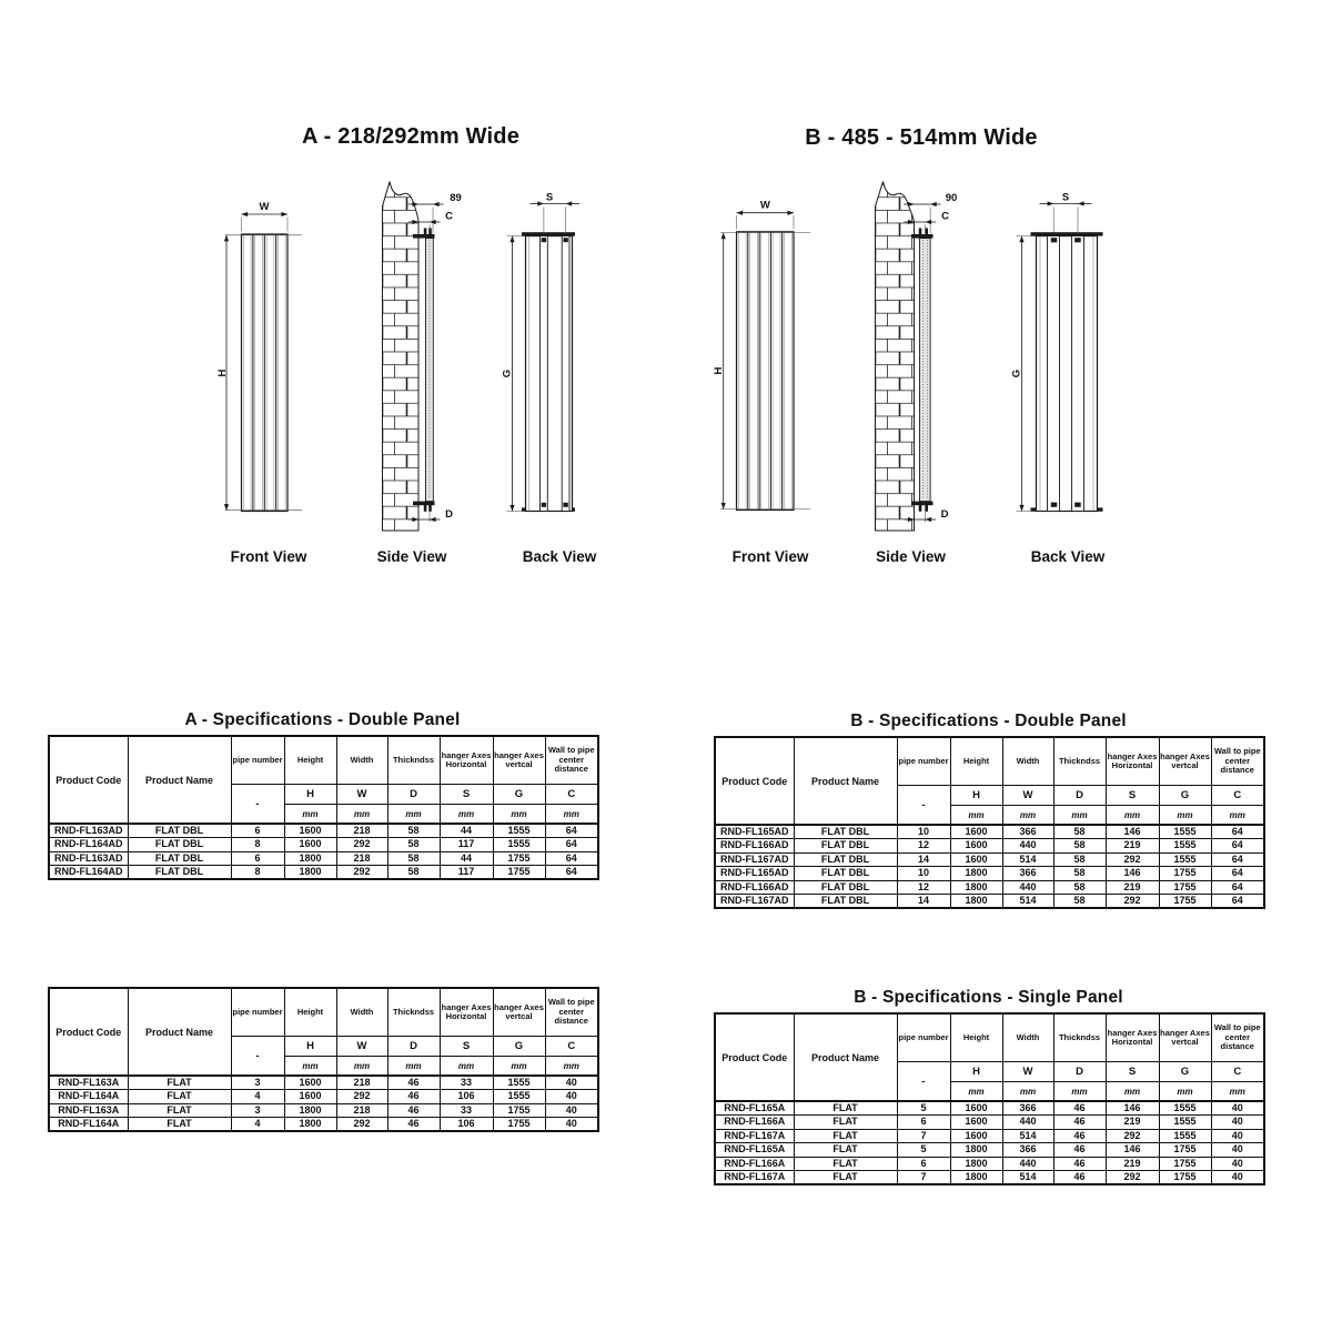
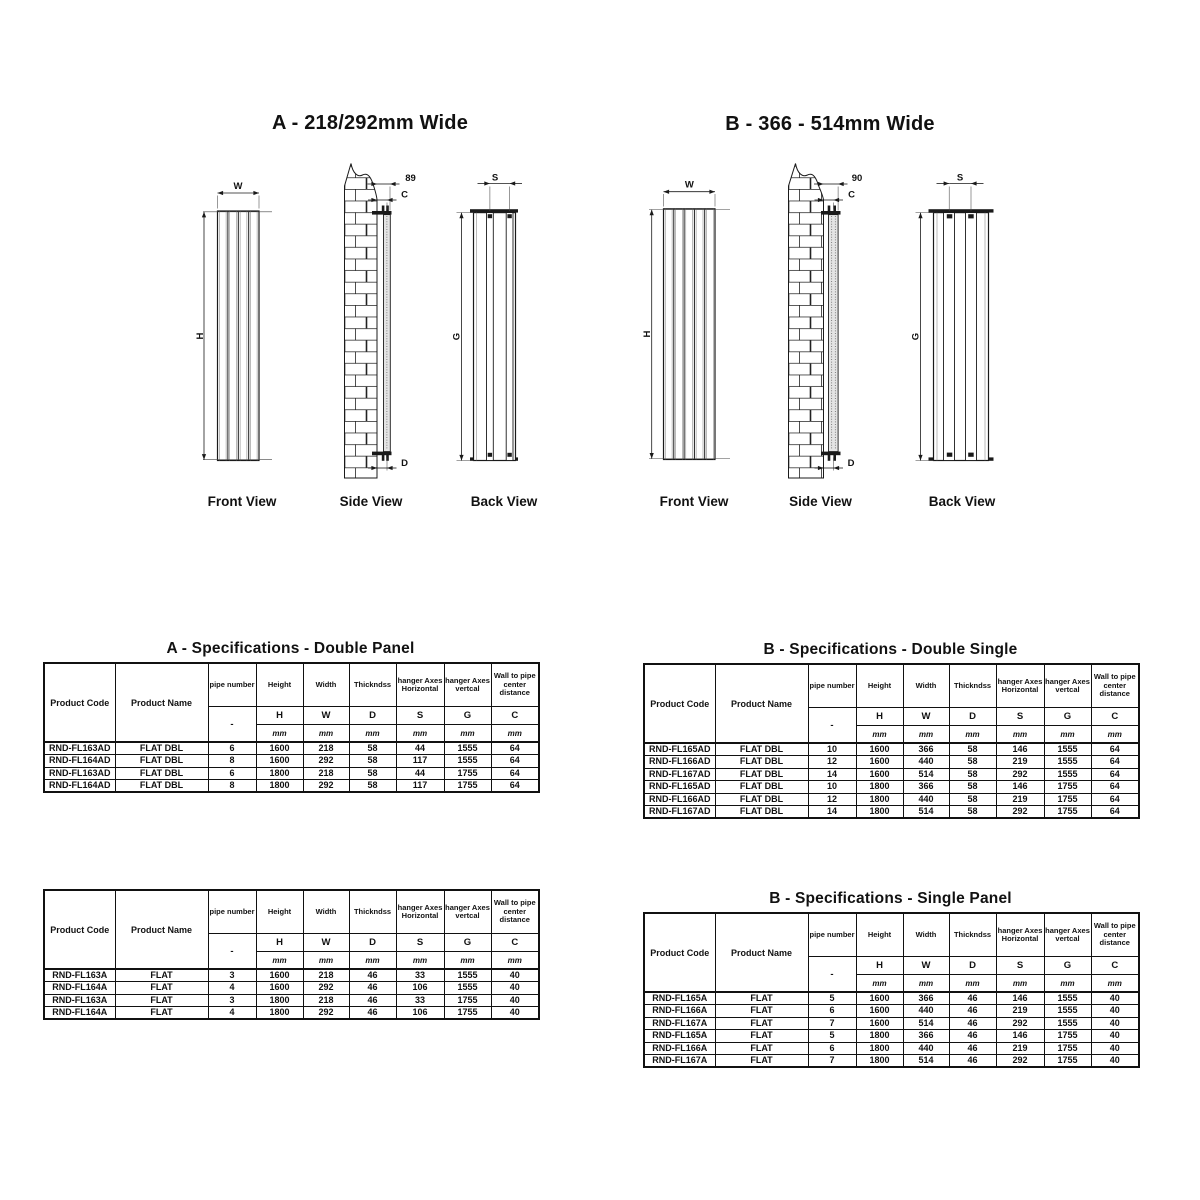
  A - 218/292mm Wide
- B - 485 - 514mm Wide
+ B - 366 - 514mm Wide
  W
  89
  C
  D
  S
  Front View
  Side View
  Back View
  W
  90
  C
  D
  S
  Front View
  Side View
  Back View
  A - Specifications - Double Panel
  Product Code	Product Name	pipe number	Height	Width	Thickndss	hanger Axes Horizontal	hanger Axes vertcal	Wall to pipe center distance
  -	H	W	D	S	G	C
  mm	mm	mm	mm	mm	mm
  RND-FL163AD	FLAT DBL	6	1600	218	58	44	1555	64
  RND-FL164AD	FLAT DBL	8	1600	292	58	117	1555	64
  RND-FL163AD	FLAT DBL	6	1800	218	58	44	1755	64
  RND-FL164AD	FLAT DBL	8	1800	292	58	117	1755	64
- B - Specifications - Double Panel
+ B - Specifications - Double Single
  Product Code	Product Name	pipe number	Height	Width	Thickndss	hanger Axes Horizontal	hanger Axes vertcal	Wall to pipe center distance
  -	H	W	D	S	G	C
  mm	mm	mm	mm	mm	mm
  RND-FL165AD	FLAT DBL	10	1600	366	58	146	1555	64
  RND-FL166AD	FLAT DBL	12	1600	440	58	219	1555	64
  RND-FL167AD	FLAT DBL	14	1600	514	58	292	1555	64
  RND-FL165AD	FLAT DBL	10	1800	366	58	146	1755	64
  RND-FL166AD	FLAT DBL	12	1800	440	58	219	1755	64
  RND-FL167AD	FLAT DBL	14	1800	514	58	292	1755	64
  Product Code	Product Name	pipe number	Height	Width	Thickndss	hanger Axes Horizontal	hanger Axes vertcal	Wall to pipe center distance
  -	H	W	D	S	G	C
  mm	mm	mm	mm	mm	mm
  RND-FL163A	FLAT	3	1600	218	46	33	1555	40
  RND-FL164A	FLAT	4	1600	292	46	106	1555	40
  RND-FL163A	FLAT	3	1800	218	46	33	1755	40
  RND-FL164A	FLAT	4	1800	292	46	106	1755	40
  B - Specifications - Single Panel
  Product Code	Product Name	pipe number	Height	Width	Thickndss	hanger Axes Horizontal	hanger Axes vertcal	Wall to pipe center distance
  -	H	W	D	S	G	C
  mm	mm	mm	mm	mm	mm
  RND-FL165A	FLAT	5	1600	366	46	146	1555	40
  RND-FL166A	FLAT	6	1600	440	46	219	1555	40
  RND-FL167A	FLAT	7	1600	514	46	292	1555	40
  RND-FL165A	FLAT	5	1800	366	46	146	1755	40
  RND-FL166A	FLAT	6	1800	440	46	219	1755	40
  RND-FL167A	FLAT	7	1800	514	46	292	1755	40
